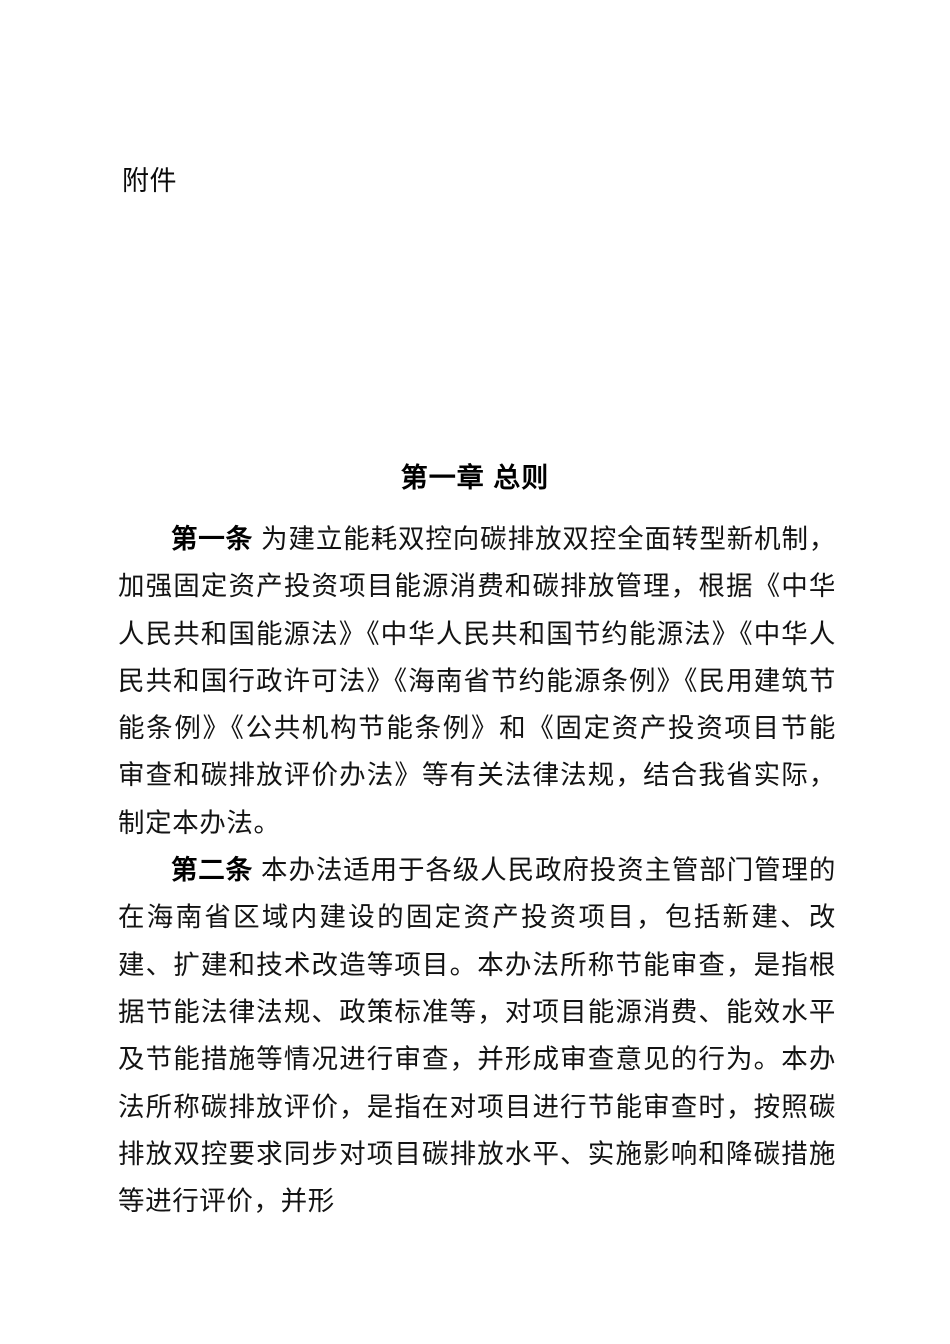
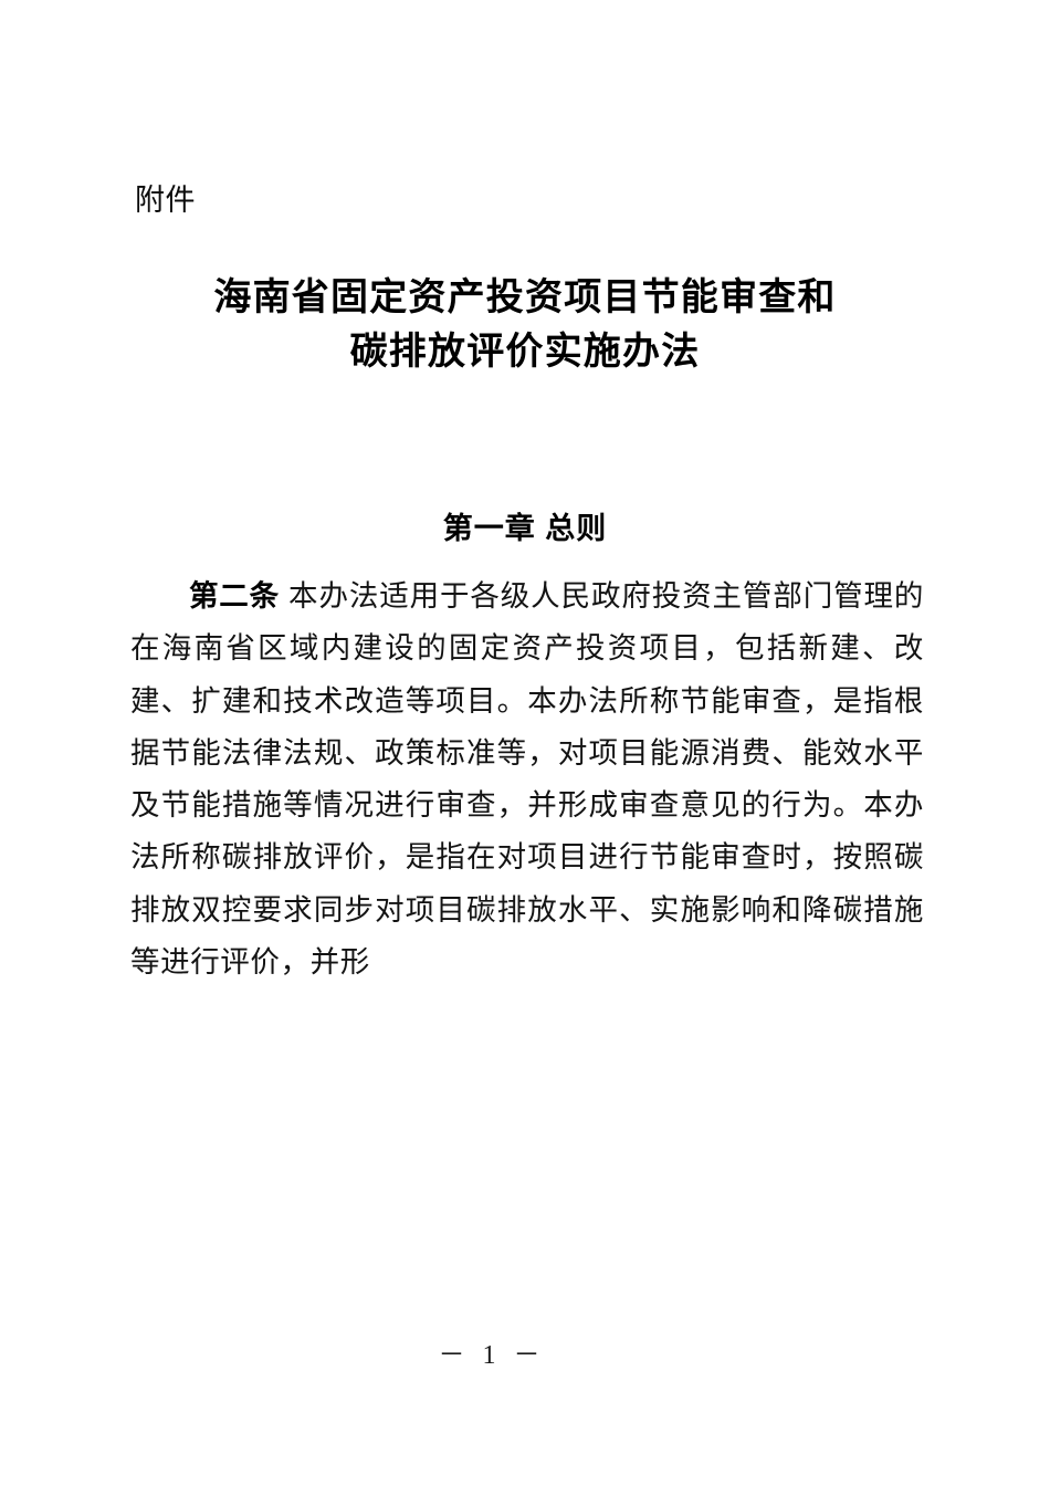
  附件
+ 海南省固定资产投资项目节能审查和
+ 碳排放评价实施办法
  第一章 总则
- 第一条 为建立能耗双控向碳排放双控全面转型新机制，加强固定资产投资项目能源消费和碳排放管理，根据《中华人民共和国能源法》《中华人民共和国节约能源法》《中华人民共和国行政许可法》《海南省节约能源条例》《民用建筑节能条例》《公共机构节能条例》和《固定资产投资项目节能审查和碳排放评价办法》等有关法律法规，结合我省实际，制定本办法。
  第二条 本办法适用于各级人民政府投资主管部门管理的在海南省区域内建设的固定资产投资项目，包括新建、改建、扩建和技术改造等项目。本办法所称节能审查，是指根据节能法律法规、政策标准等，对项目能源消费、能效水平及节能措施等情况进行审查，并形成审查意见的行为。本办法所称碳排放评价，是指在对项目进行节能审查时，按照碳排放双控要求同步对项目碳排放水平、实施影响和降碳措施等进行评价，并形
+ － 1 －
